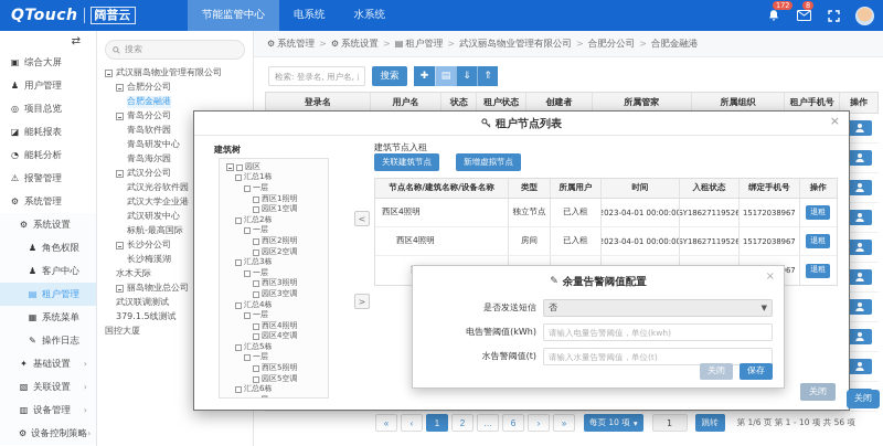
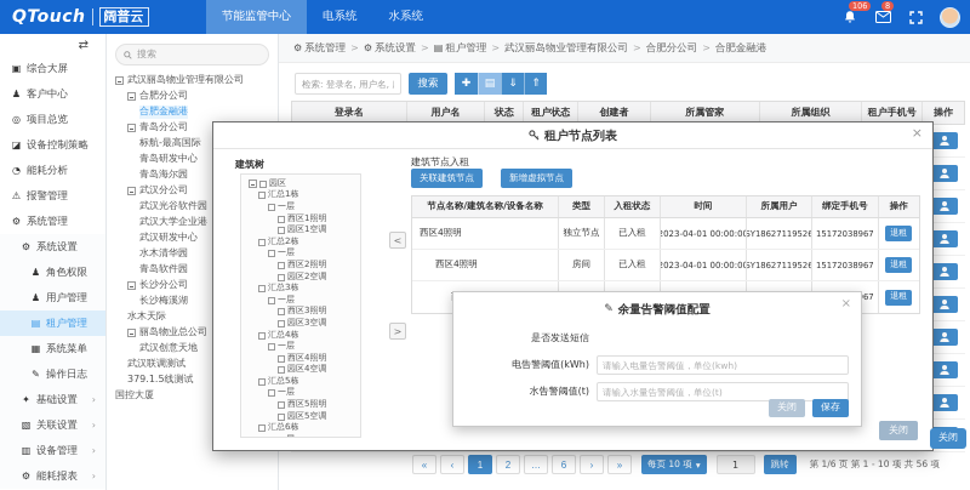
  QTouch
  阔普云
  节能监管中心
  电系统
  水系统
- 172
+ 106
  8
  ⇄
  ▣
  综合大屏
  ♟
- 用户管理
+ 客户中心
  ◎
  项目总览
  ◪
- 能耗报表
+ 设备控制策略
  ◔
  能耗分析
  ⚠
  报警管理
  ⚙
  系统管理
  ⚙
  系统设置
  ♟
  角色权限
  ♟
- 客户中心
+ 用户管理
  ▤
  租户管理
  ▦
  系统菜单
  ✎
  操作日志
  ✦
  基础设置
  ›
  ▧
  关联设置
  ›
  ▥
  设备管理
  ›
  ⚙
- 设备控制策略
+ 能耗报表
  ›
  搜索
  武汉丽岛物业管理有限公司
  合肥分公司
  合肥金融港
  青岛分公司
- 青岛软件园
+ 标航-最高国际
  青岛研发中心
  青岛海尔园
  武汉分公司
  武汉光谷软件园
  武汉大学企业港
  武汉研发中心
+ 水木清华园
- 标航-最高国际
+ 青岛软件园
  长沙分公司
  长沙梅溪湖
  水木天际
  丽岛物业总公司
+ 武汉创意天地
  武汉联调测试
  379.1.5线测试
  国控大厦
  ⚙
  系统管理
  >
  ⚙
  系统设置
  >
  ▤
  租户管理
  >
  武汉丽岛物业管理有限公司
  >
  合肥分公司
  >
  合肥金融港
  检索: 登录名, 用户名,
  搜索
  ✚
  ▤
  ⇓
  ⇑
  登录名
  用户名
  状态
  租户状态
  创建者
  所属管家
  所属组织
  租户手机号
  操作
  «
  ‹
  1
  2
  …
  6
  ›
  »
  每页 10 项
  ▾
  1
  跳转
  第 1/6 页 第 1 - 10 项 共 56 项
  关闭
  租户节点列表
  ×
  建筑树
  园区
  汇总1栋
  一层
  西区1照明
  园区1空调
  汇总2栋
  一层
  西区2照明
  园区2空调
  汇总3栋
  一层
  西区3照明
  园区3空调
  汇总4栋
  一层
  西区4照明
  园区4空调
  汇总5栋
  一层
  西区5照明
  园区5空调
  汇总6栋
  <
  >
  建筑节点入租
  关联建筑节点
  新增虚拟节点
  节点名称/建筑名称/设备名称
  类型
- 所属用户
+ 入租状态
  时间
- 入租状态
+ 所属用户
  绑定手机号
  操作
  西区4照明
  独立节点
  已入租
  2023-04-01 00:00:00
  SY18627119526
  15172038967
  西区4照明
  房间
  已入租
  2023-04-01 00:00:00
  SY18627119526
  15172038967
  关闭
  ✎
  余量告警阈值配置
  ×
  是否发送短信
- 否
- ▼
  电告警阈值(kWh)
  请输入电量告警阈值，单位(kwh)
  水告警阈值(t)
  请输入水量告警阈值，单位(t)
  关闭
  保存
